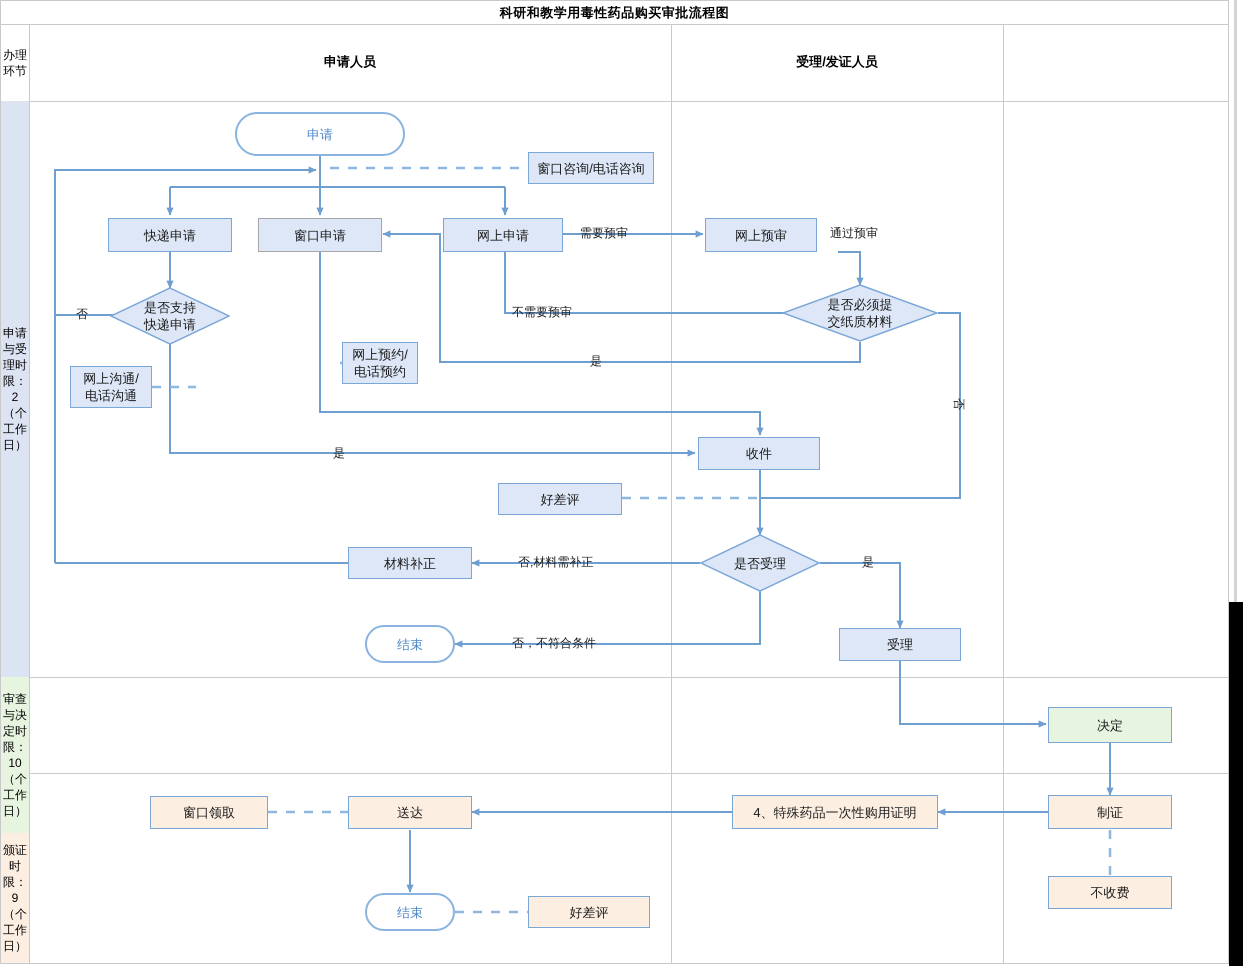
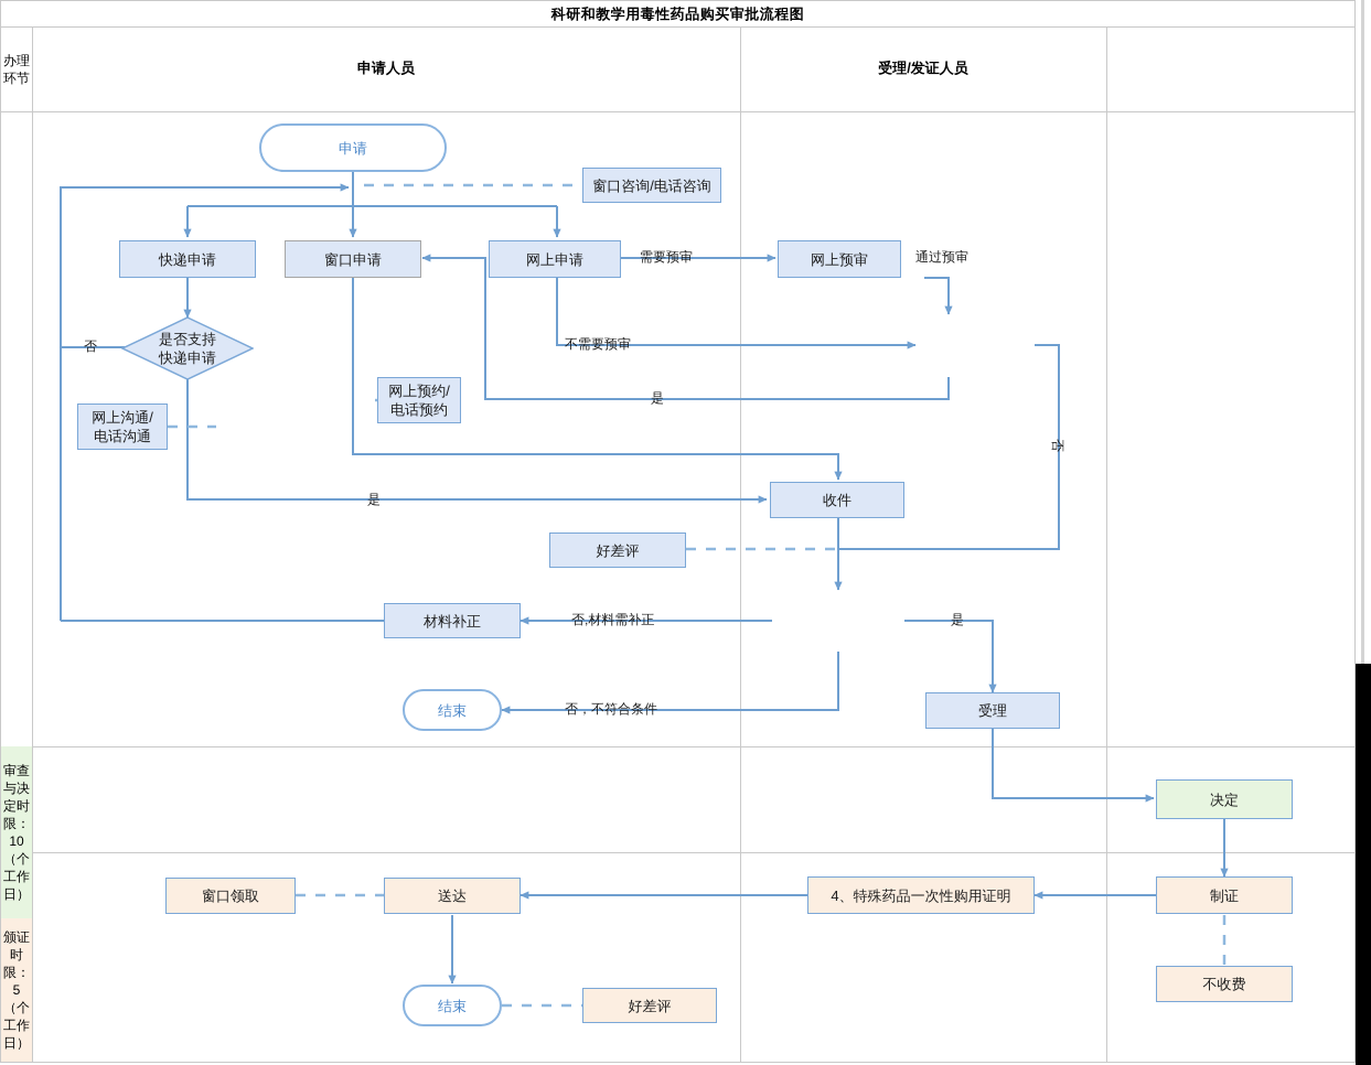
  科研和教学用毒性药品购买审批流程图
  办理环节
  申请人员
  受理/发证人员
- 申请与受理时限：2（个工作日）
  审查与决定时限：10（个工作日）
- 颁证时限：9（个工作日）
+ 颁证时限：5（个工作日）
  申请
  窗口咨询/电话咨询
  快递申请
  窗口申请
  网上申请
  网上预审
  是否支持
  快递申请
- 是否必须提
- 交纸质材料
  网上沟通/
  电话沟通
  网上预约/
  电话预约
  收件
  好差评
- 是否受理
  材料补正
  结束
  受理
  决定
  制证
  4、特殊药品一次性购用证明
  送达
  窗口领取
  不收费
  结束
  好差评
  需要预审
  通过预审
  不需要预审
  否
  是
  是
  是
  否,材料需补正
  否，不符合条件
